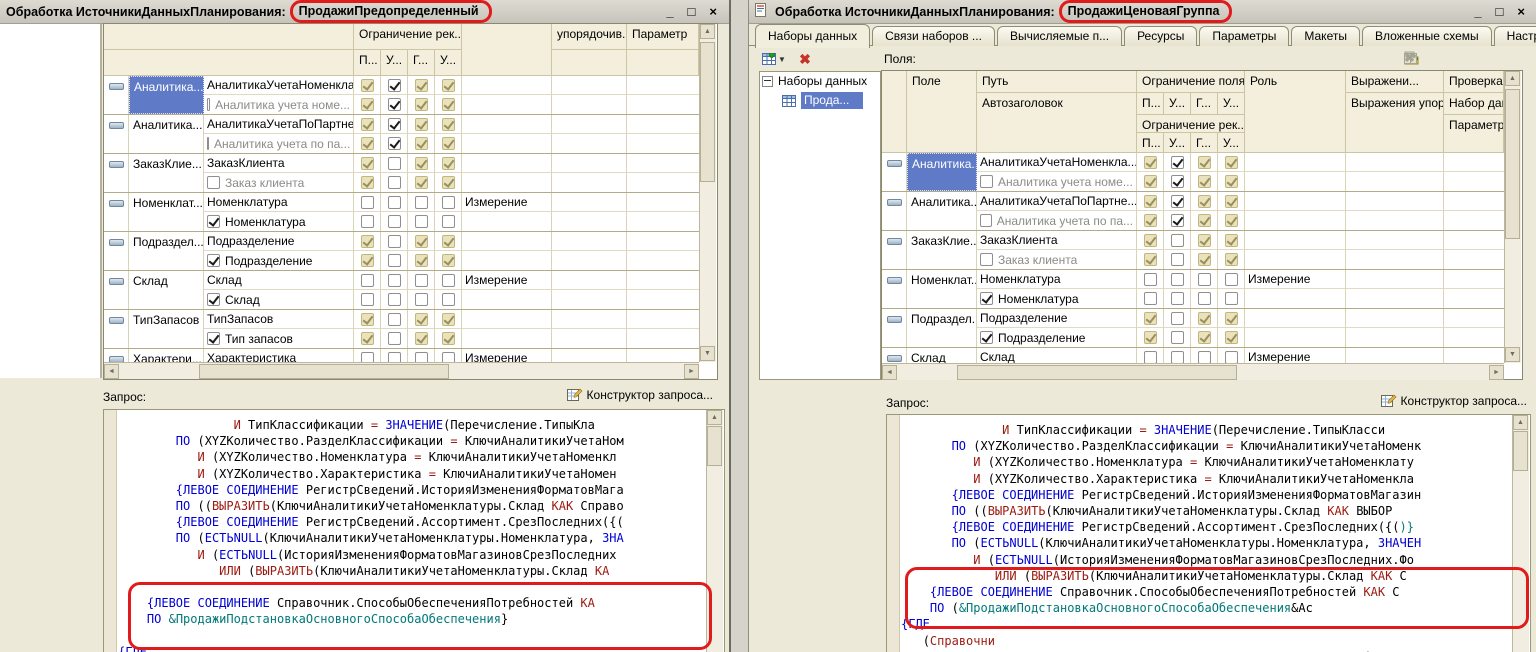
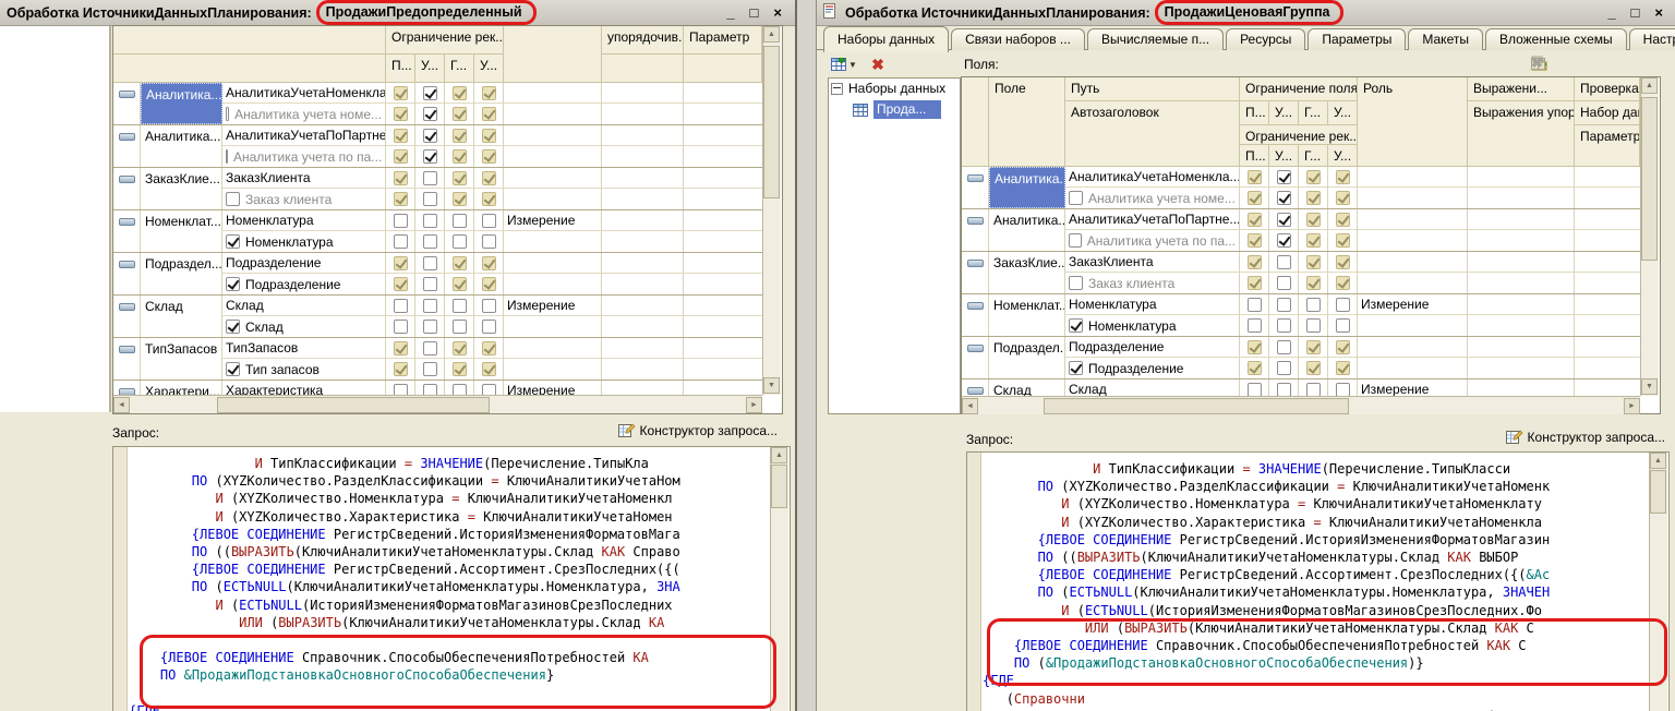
  Обработка ИсточникиДанныхПланирования:
  ПродажиПредопределенный
  _
  □
  ×
  Ограничение рек..
  П...
  У...
  Г...
  У...
  упорядочив.
  Параметр
  Аналитика...
  АналитикаУчетаНоменкла
  Аналитика учета номе...
  Аналитика...
  АналитикаУчетаПоПартне
  Аналитика учета по па...
  ЗаказКлие...
  ЗаказКлиента
  Заказ клиента
  Номенклат...
  Номенклатура
  Измерение
  Номенклатура
  Подраздел...
  Подразделение
  Подразделение
  Склад
  Склад
  Измерение
  Склад
  ТипЗапасов
  ТипЗапасов
  Тип запасов
  Характери...
  Характеристика
  Измерение
  Запрос:
  Конструктор запроса...
  И ТипКлассификации = ЗНАЧЕНИЕ(Перечисление.ТипыКла
  ПО (XYZКоличество.РазделКлассификации = КлючиАналитикиУчетаНом
  И (XYZКоличество.Номенклатура = КлючиАналитикиУчетаНоменкл
  И (XYZКоличество.Характеристика = КлючиАналитикиУчетаНомен
  {ЛЕВОЕ СОЕДИНЕНИЕ РегистрСведений.ИсторияИзмененияФорматовМага
  ПО ((ВЫРАЗИТЬ(КлючиАналитикиУчетаНоменклатуры.Склад КАК Справо
  {ЛЕВОЕ СОЕДИНЕНИЕ РегистрСведений.Ассортимент.СрезПоследних({(
  ПО (ЕСТЬNULL(КлючиАналитикиУчетаНоменклатуры.Номенклатура, ЗНА
  И (ЕСТЬNULL(ИсторияИзмененияФорматовМагазиновСрезПоследних
  ИЛИ (ВЫРАЗИТЬ(КлючиАналитикиУчетаНоменклатуры.Склад КА
  {ЛЕВОЕ СОЕДИНЕНИЕ Справочник.СпособыОбеспеченияПотребностей КА
  ПО &ПродажиПодстановкаОсновногоСпособаОбеспечения}
  Обработка ИсточникиДанныхПланирования:
  ПродажиЦеноваяГруппа
  _
  □
  ×
  Наборы данных Связи наборов ... Вычисляемые п... Ресурсы Параметры Макеты Вложенные схемы Наст
  ▼
  ✖
  Поля:
  ✖
  Наборы данных
  Прода...
  Поле
  Путь
  Автозаголовок
  Ограничение поля
  П...
  У...
  Г...
  У...
  Ограничение рек..
  П...
  У...
  Г...
  У...
  Роль
  Выражени...
  Параметр
  Аналитика..
  АналитикаУчетаНоменкла...
  Аналитика учета номе...
  Аналитика..
  АналитикаУчетаПоПартне...
  Аналитика учета по па...
  ЗаказКлие..
  ЗаказКлиента
  Заказ клиента
  Номенклат..
  Номенклатура
  Измерение
  Номенклатура
  Подраздел..
  Подразделение
  Подразделение
  Склад
  Склад
  Измерение
  Запрос:
  Конструктор запроса...
  И ТипКлассификации = ЗНАЧЕНИЕ(Перечисление.ТипыКласси
  ПО (XYZКоличество.РазделКлассификации = КлючиАналитикиУчетаНоменк
  И (XYZКоличество.Номенклатура = КлючиАналитикиУчетаНоменклату
  И (XYZКоличество.Характеристика = КлючиАналитикиУчетаНоменкла
  {ЛЕВОЕ СОЕДИНЕНИЕ РегистрСведений.ИсторияИзмененияФорматовМагазин
  ПО ((ВЫРАЗИТЬ(КлючиАналитикиУчетаНоменклатуры.Склад КАК ВЫБОР
- {ЛЕВОЕ СОЕДИНЕНИЕ РегистрСведений.Ассортимент.СрезПоследних({()}
+ {ЛЕВОЕ СОЕДИНЕНИЕ РегистрСведений.Ассортимент.СрезПоследних({(&Ас
  ПО (ЕСТЬNULL(КлючиАналитикиУчетаНоменклатуры.Номенклатура, ЗНАЧЕН
  И (ЕСТЬNULL(ИсторияИзмененияФорматовМагазиновСрезПоследних.Фо
  ИЛИ (ВЫРАЗИТЬ(КлючиАналитикиУчетаНоменклатуры.Склад КАК С
  {ЛЕВОЕ СОЕДИНЕНИЕ Справочник.СпособыОбеспеченияПотребностей КАК С
- ПО (&ПродажиПодстановкаОсновногоСпособаОбеспечения&Ас
+ ПО (&ПродажиПодстановкаОсновногоСпособаОбеспечения)}
  {ГДЕ
  (Справочни
